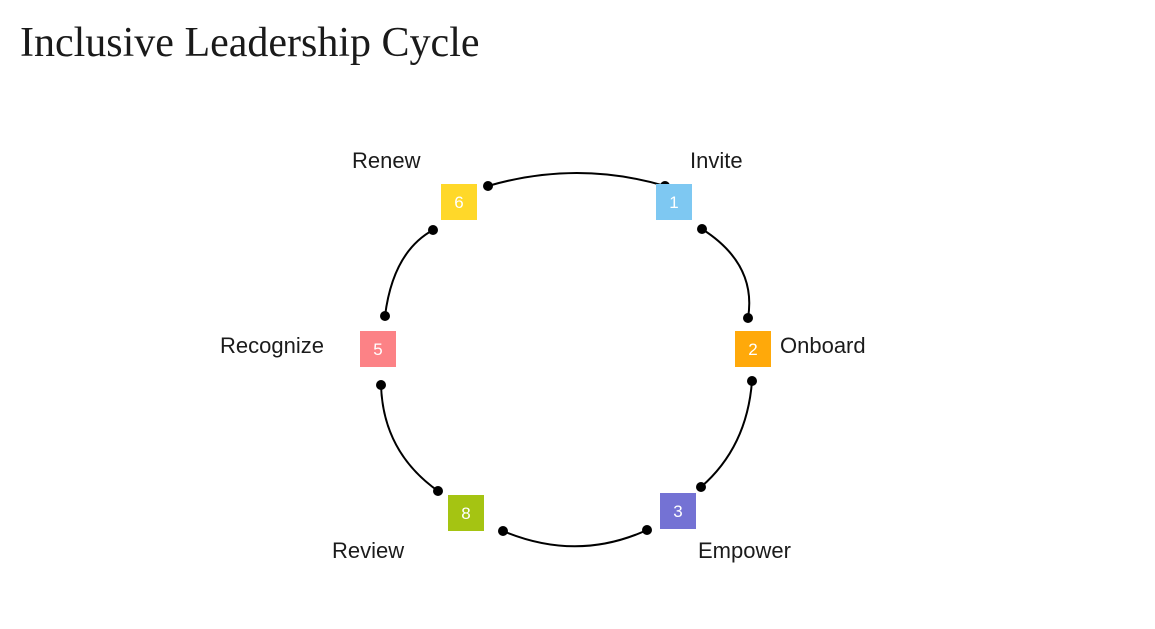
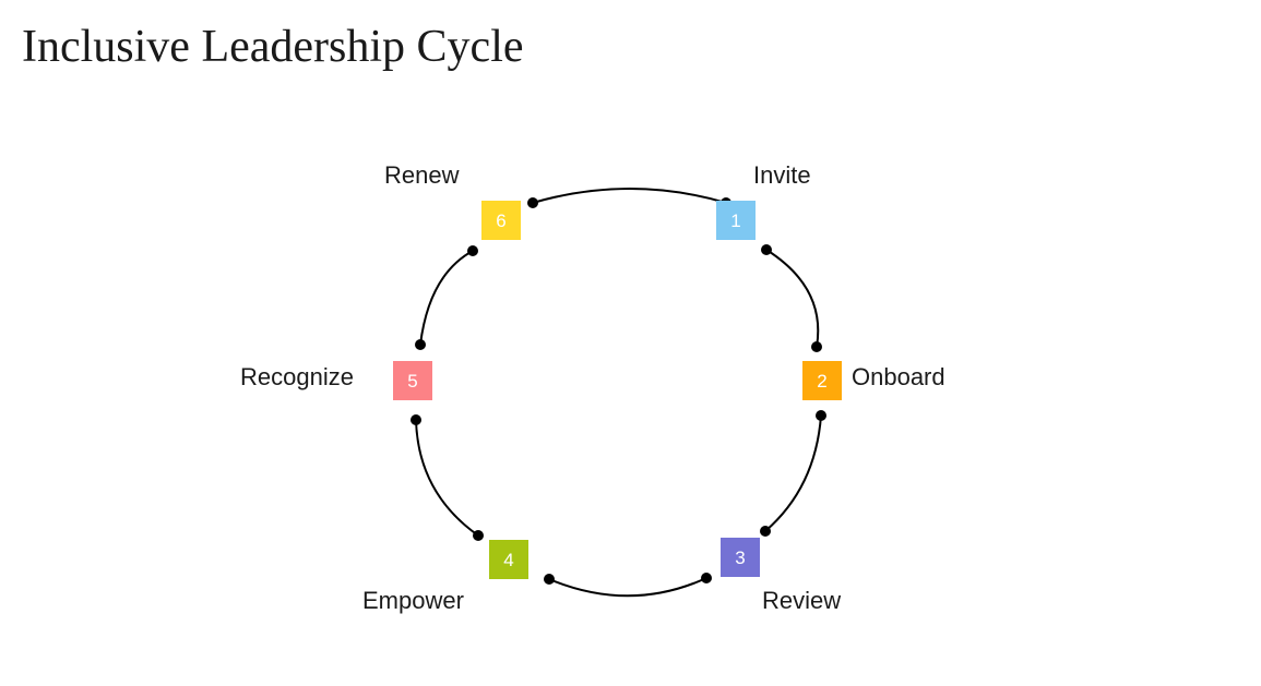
  Inclusive Leadership Cycle
  1
  Invite
  2
  Onboard
  3
- Empower
+ Review
- 8
+ 4
- Review
+ Empower
  5
  Recognize
  6
  Renew
